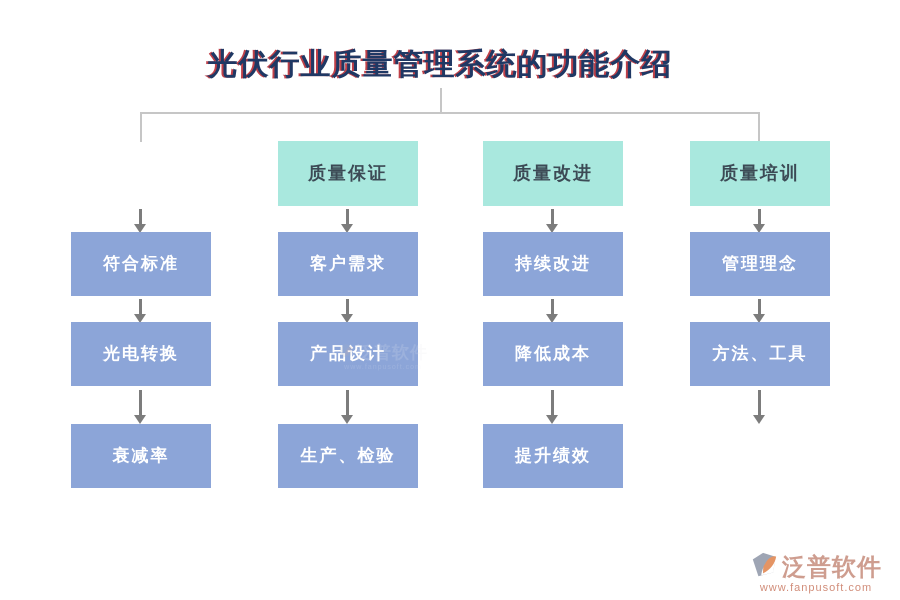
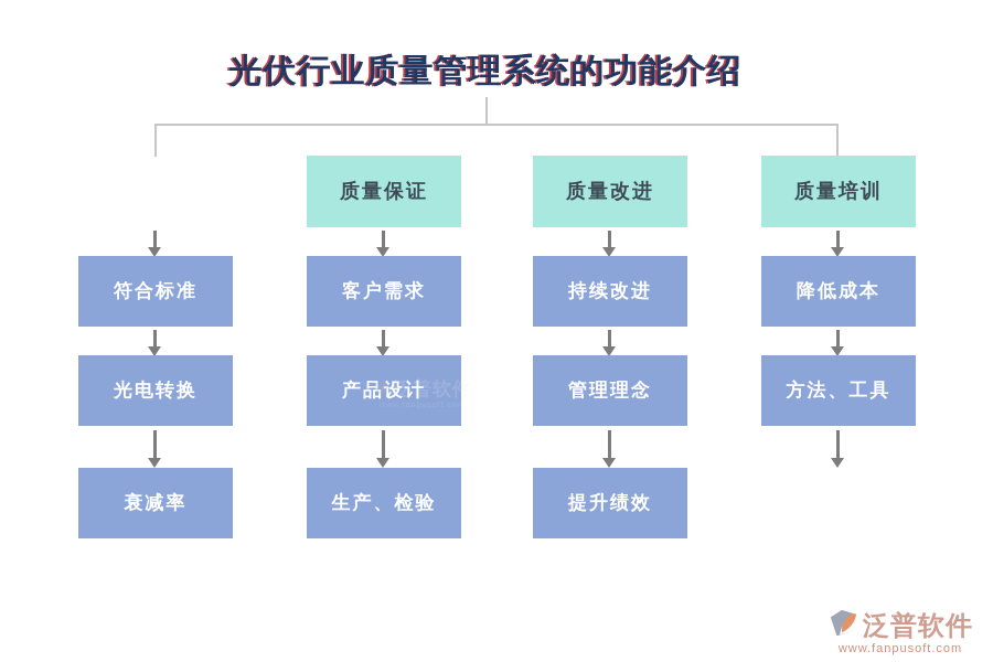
  光伏行业质量管理系统的功能介绍
  符合标准
  光电转换
  衰减率
  质量保证
  客户需求
  产品设计
  生产、检验
  质量改进
  持续改进
- 降低成本
+ 管理理念
  提升绩效
  质量培训
- 管理理念
+ 降低成本
  方法、工具
  泛普软件
  泛普软件
  www.fanpusoft.com
